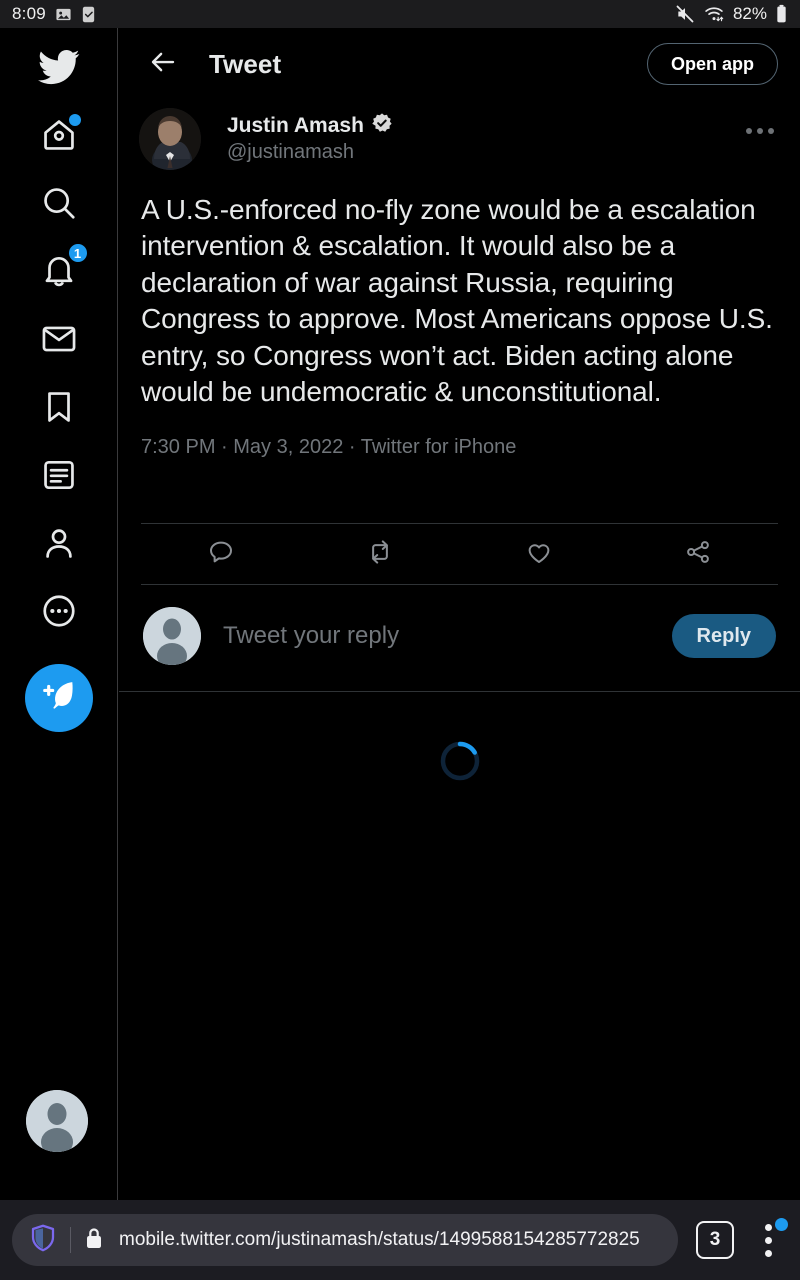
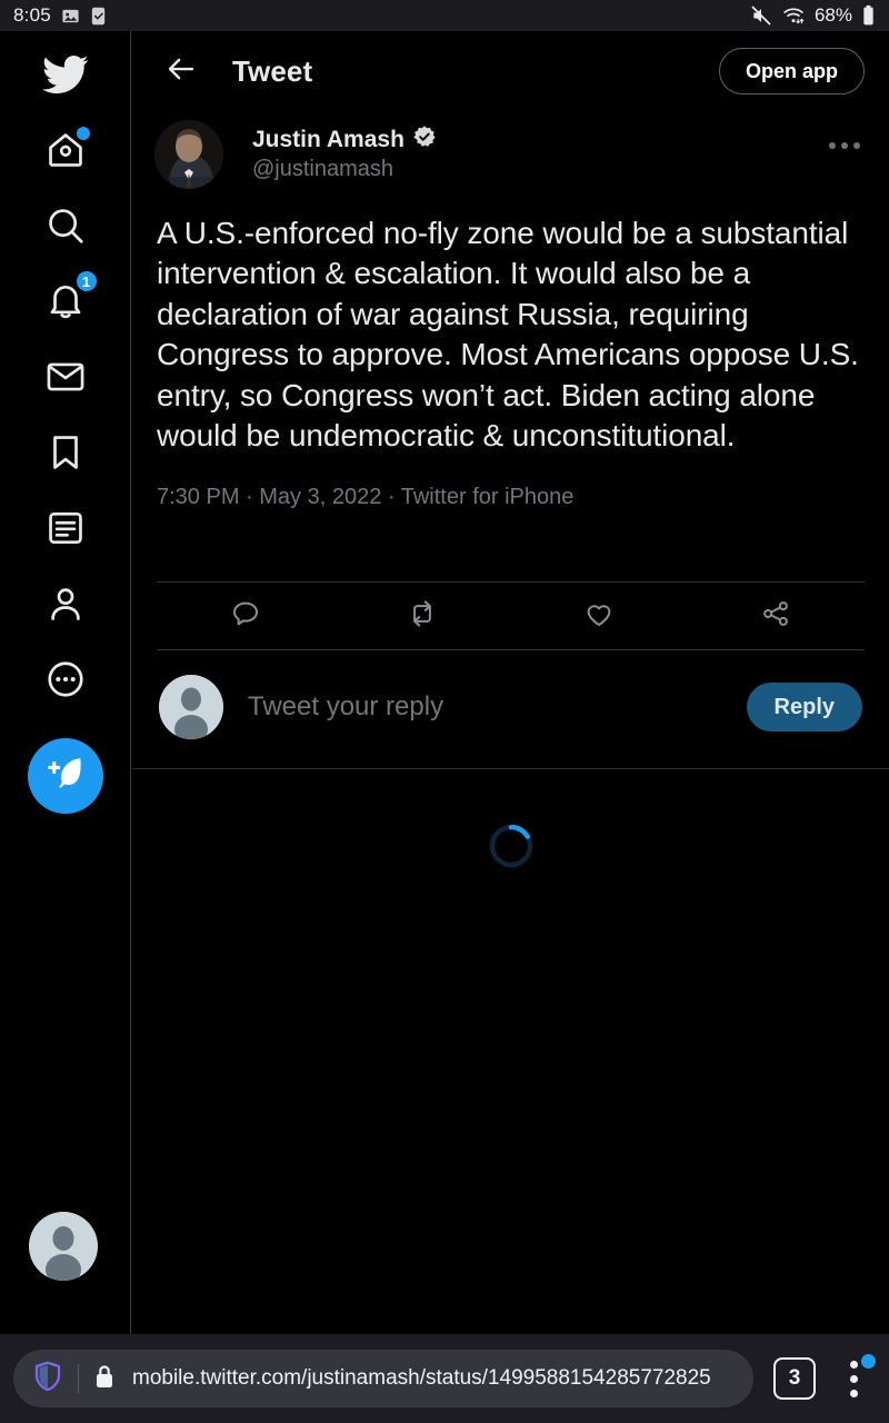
- 8:09
+ 8:05
- 82%
+ 68%
  1
  Tweet
  Open app
  Justin Amash
  @justinamash
- A U.S.-enforced no-fly zone would be a escalation intervention & escalation. It would also be a declaration of war against Russia, requiring Congress to approve. Most Americans oppose U.S. entry, so Congress won’t act. Biden acting alone would be undemocratic & unconstitutional.
+ A U.S.-enforced no-fly zone would be a substantial intervention & escalation. It would also be a declaration of war against Russia, requiring Congress to approve. Most Americans oppose U.S. entry, so Congress won’t act. Biden acting alone would be undemocratic & unconstitutional.
  7:30 PM · May 3, 2022 · Twitter for iPhone
  Tweet your reply
  Reply
  mobile.twitter.com/justinamash/status/1499588154285772825
  3
